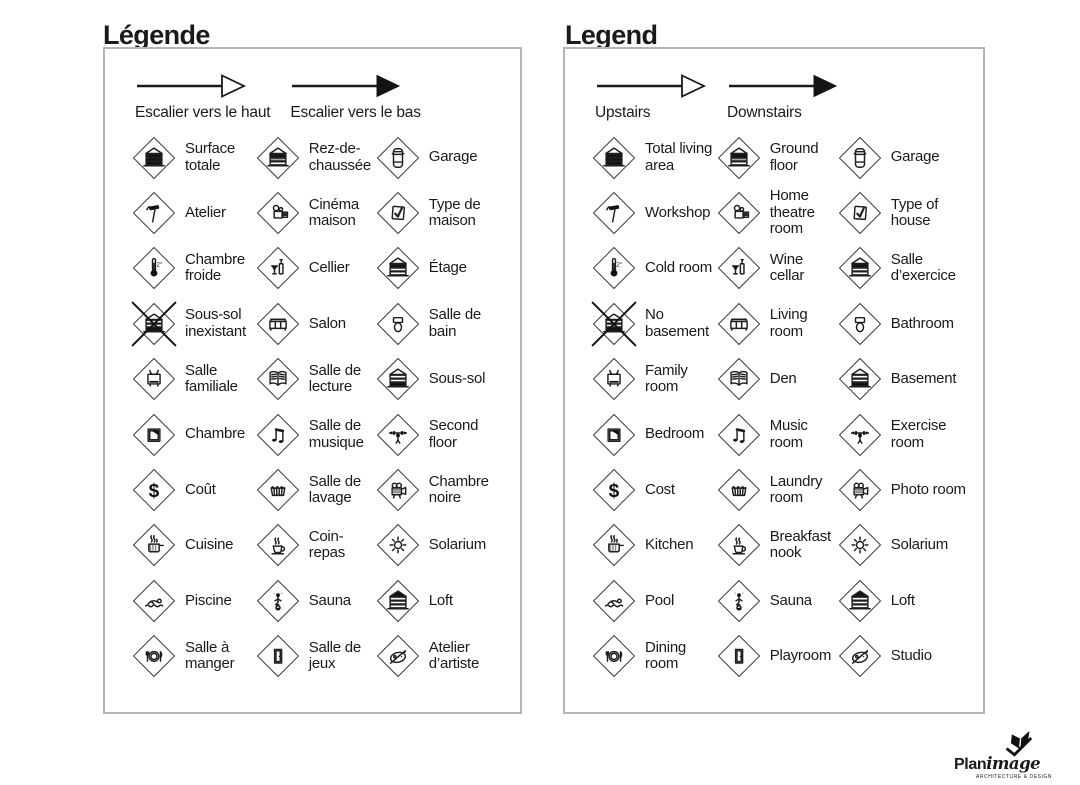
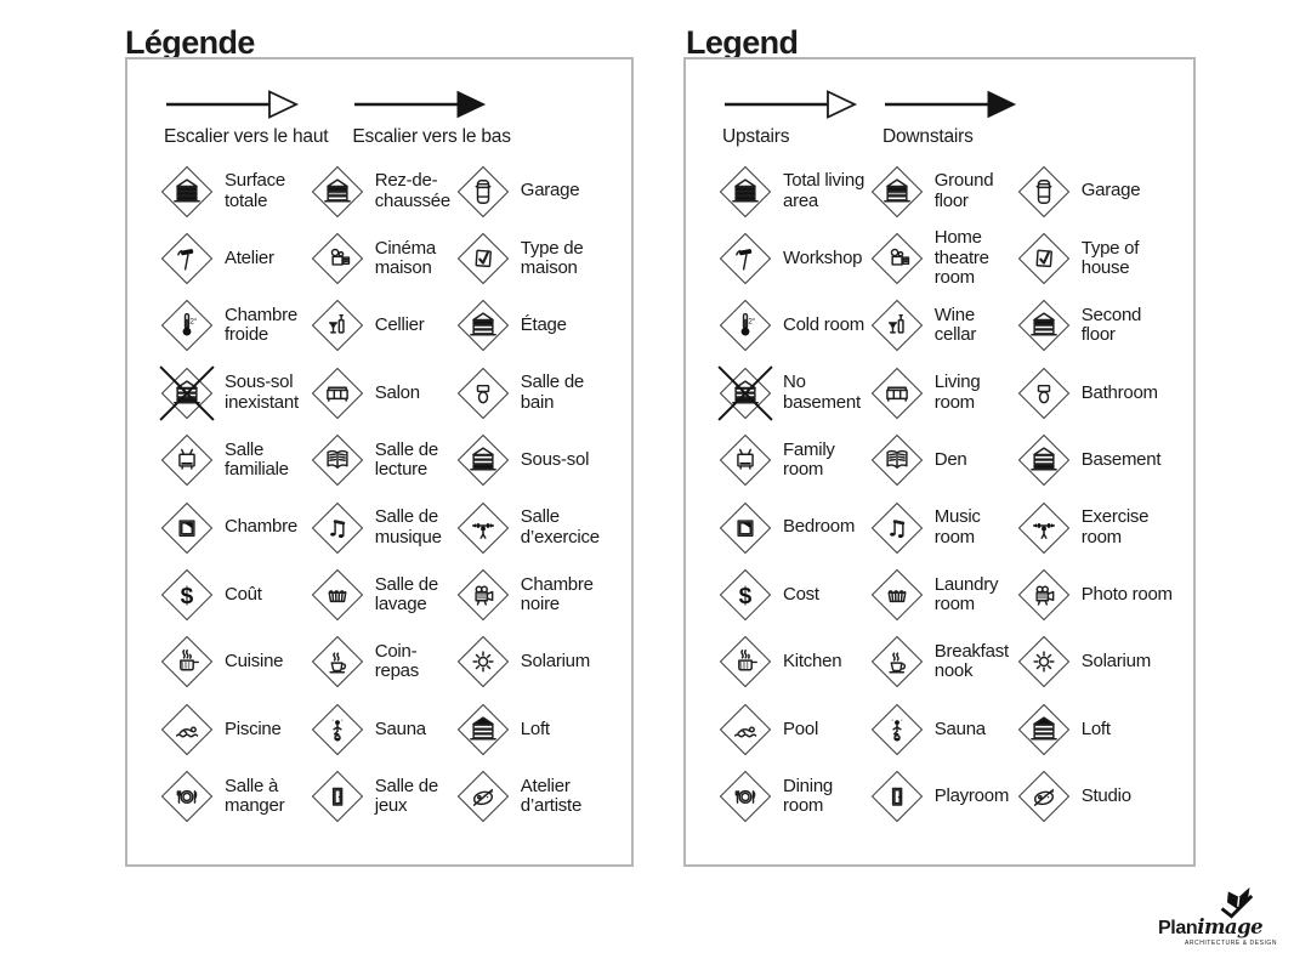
  Légende
  Legend
  Escalier vers le haut
  Escalier vers le bas
  Surface totale
  Rez-de-chaussée
  Garage
  Atelier
  Cinéma maison
  Type de maison
  Chambre froide
  Cellier
  Étage
  Sous-sol inexistant
  Salon
  Salle de bain
  Salle familiale
  Salle de lecture
  Sous-sol
  Chambre
  Salle de musique
- Second floor
+ Salle d’exercice
  $
  Coût
  Salle de lavage
  Chambre noire
  Cuisine
  Coin-repas
  Solarium
  Piscine
  Sauna
  Loft
  Salle à manger
  Salle de jeux
  Atelier d’artiste
  Upstairs
  Downstairs
  Total living area
  Ground floor
  Garage
  Workshop
  Home theatre room
  Type of house
  Cold room
  Wine cellar
- Salle d’exercice
+ Second floor
  No basement
  Living room
  Bathroom
  Family room
  Den
  Basement
  Bedroom
  Music room
  Exercise room
  $
  Cost
  Laundry room
  Photo room
  Kitchen
  Breakfast nook
  Solarium
  Pool
  Sauna
  Loft
  Dining room
  Playroom
  Studio
  Planimage
